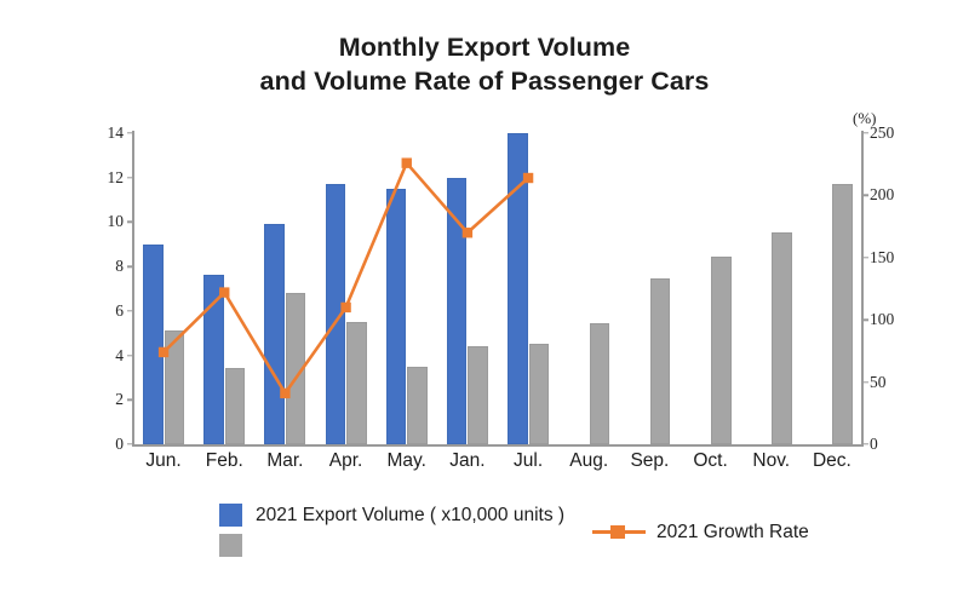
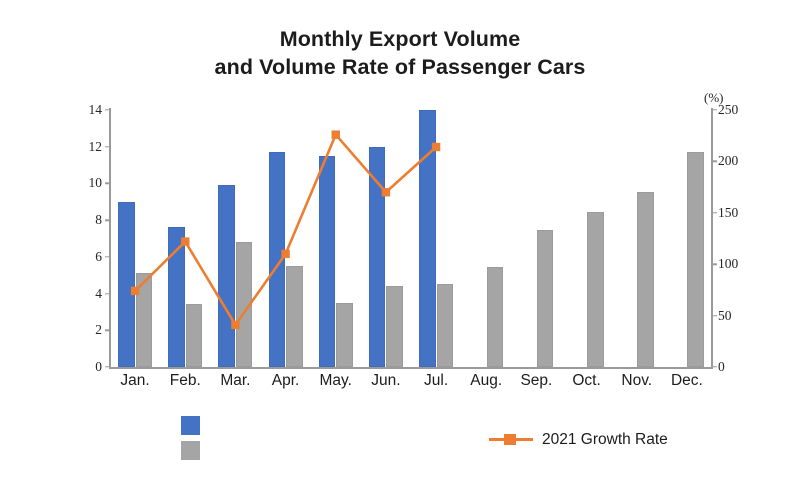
  Monthly Export Volume
  and Volume Rate of Passenger Cars
  (%)
  0
  2
  4
  6
  8
  10
  12
  14
  0
  50
  100
  150
  200
  250
- Jun.
+ Jan.
  Feb.
  Mar.
  Apr.
  May.
- Jan.
+ Jun.
  Jul.
  Aug.
  Sep.
  Oct.
  Nov.
  Dec.
- 2021 Export Volume ( x10,000 units )
  2021 Growth Rate
